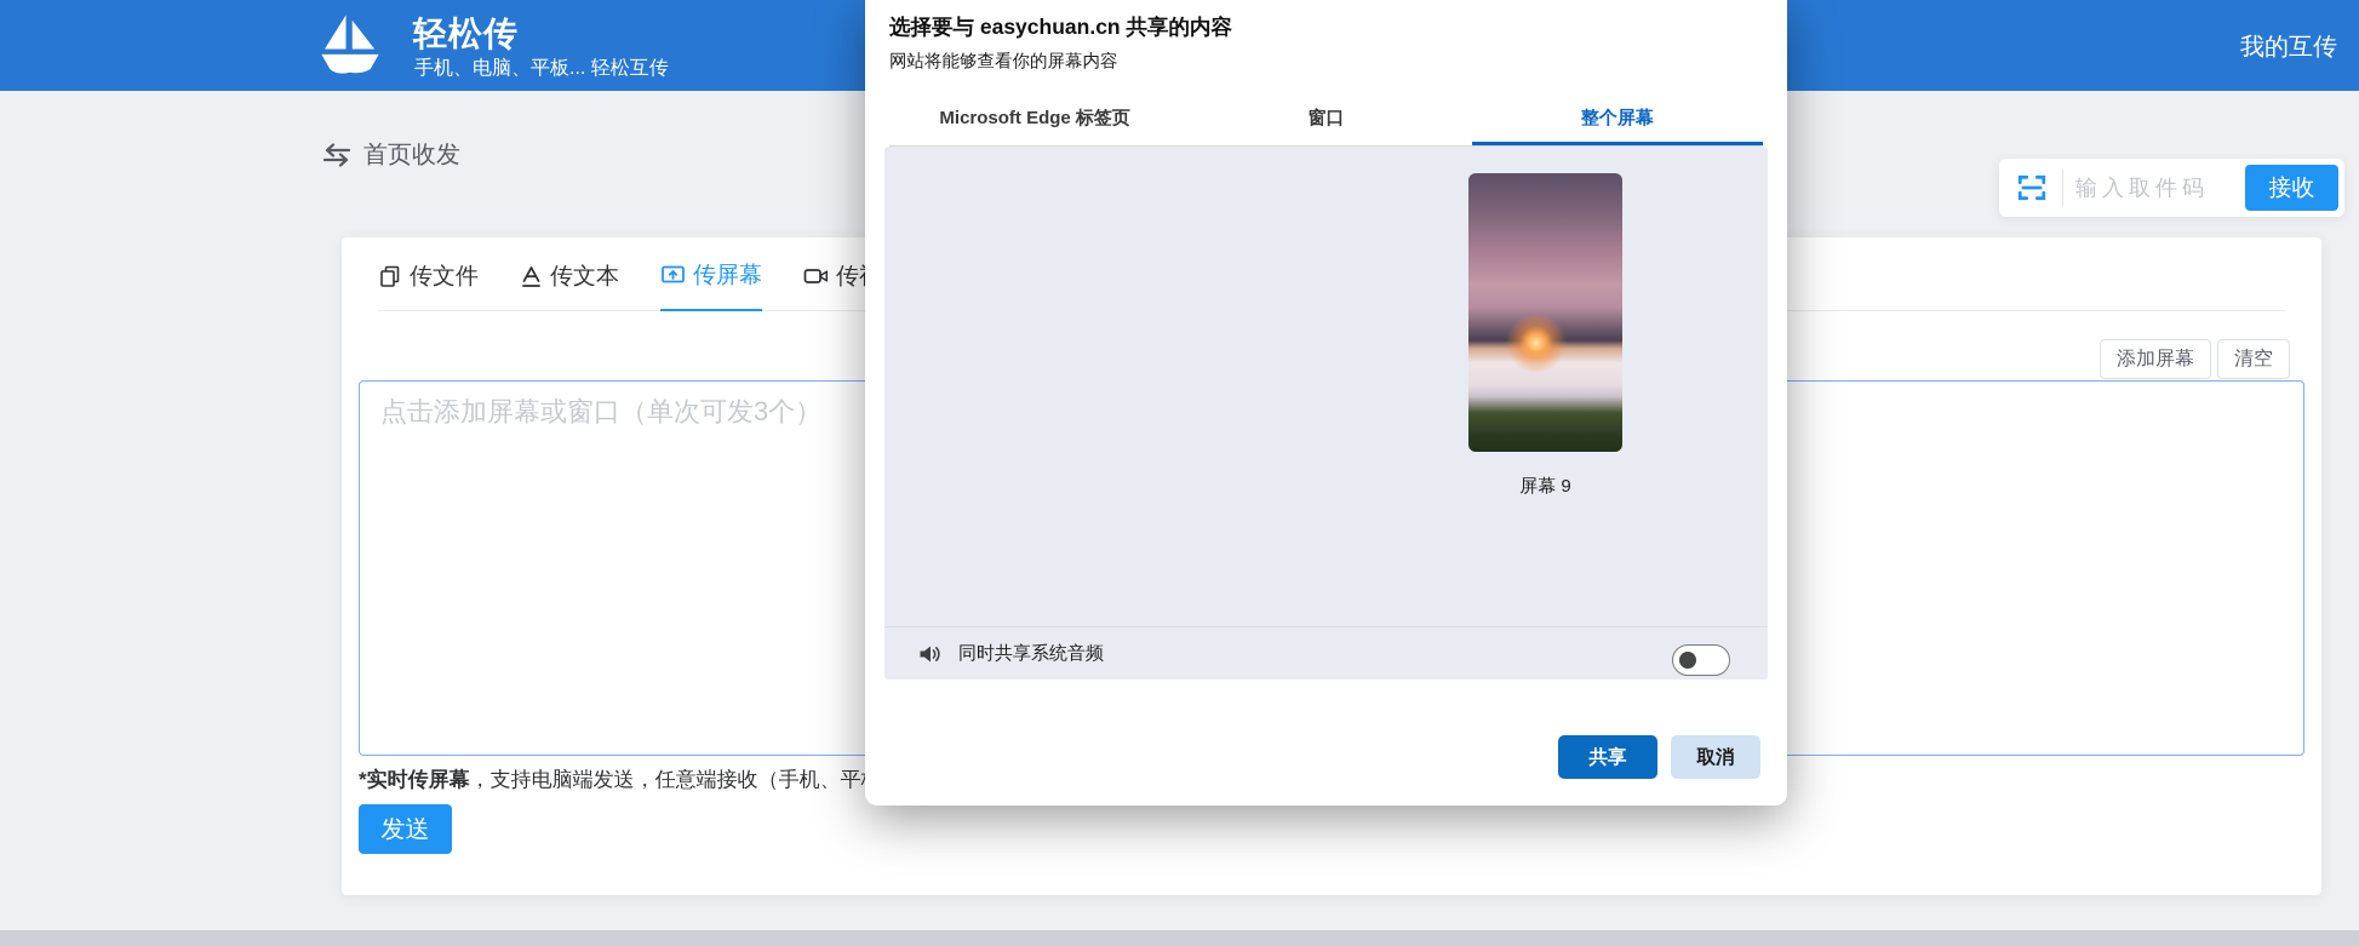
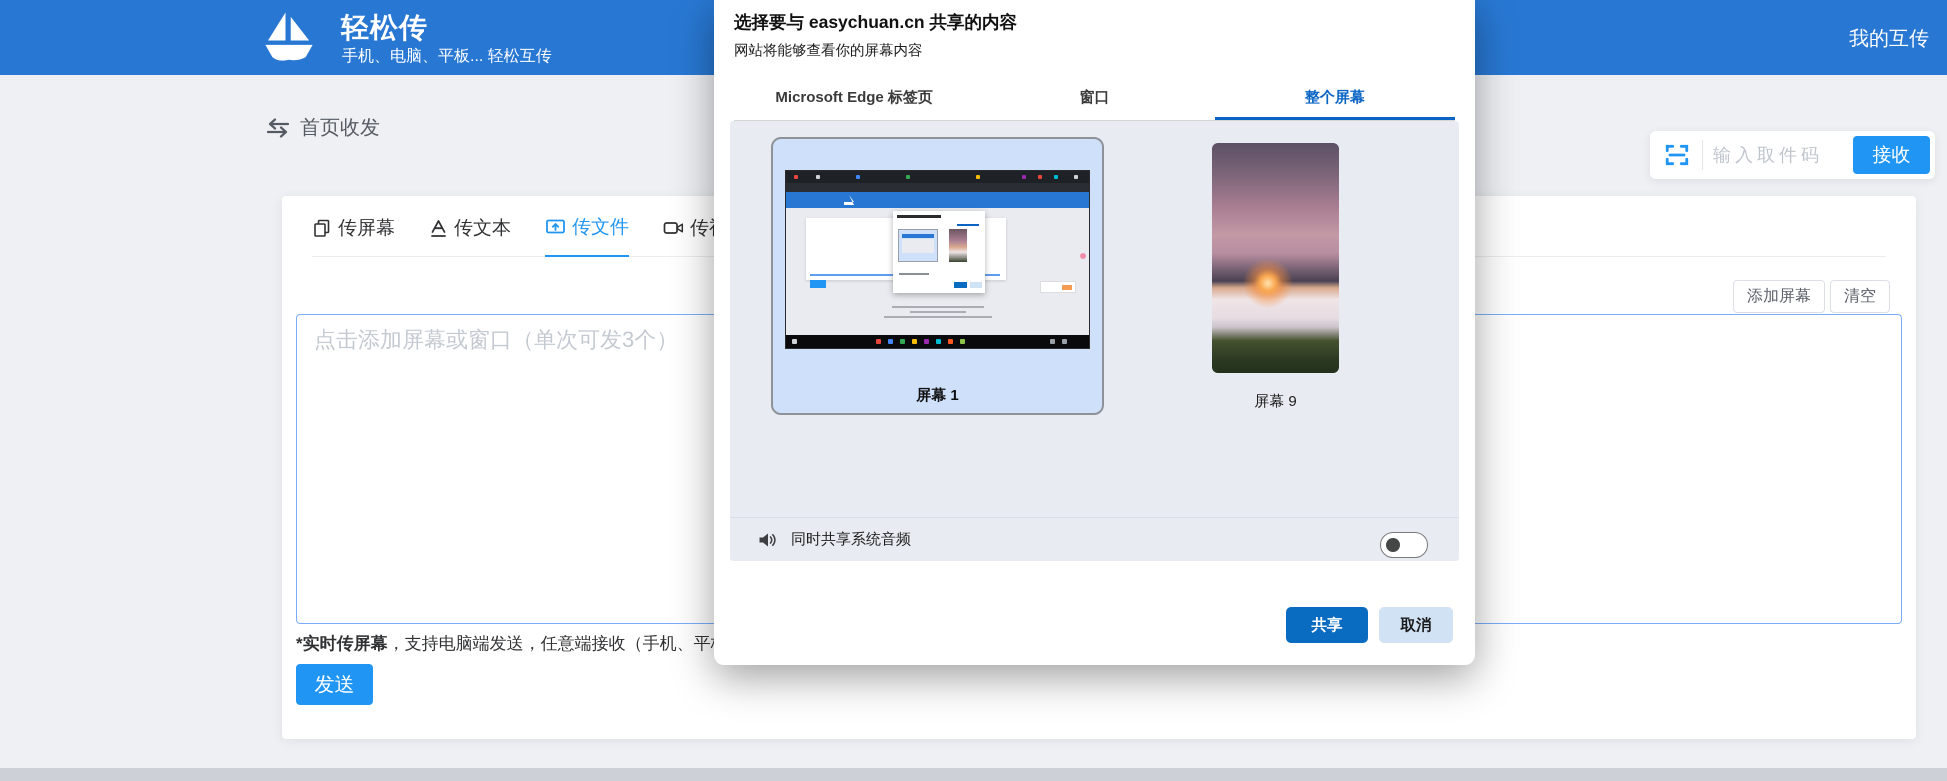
  轻松传
  手机、电脑、平板... 轻松互传
  我的互传
  首页收发
  输入取件码
  接收
- 传文件
+ 传屏幕
  传文本
- 传屏幕
+ 传文件
  添加屏幕
  清空
  点击添加屏幕或窗口（单次可发3个）
  *实时传屏幕，支持电脑端发送，任意端接收（手机、平
  发送
  选择要与 easychuan.cn 共享的内容
  网站将能够查看你的屏幕内容
  Microsoft Edge 标签页
  窗口
  整个屏幕
+ 屏幕 1
  屏幕 9
  同时共享系统音频
  共享
  取消
